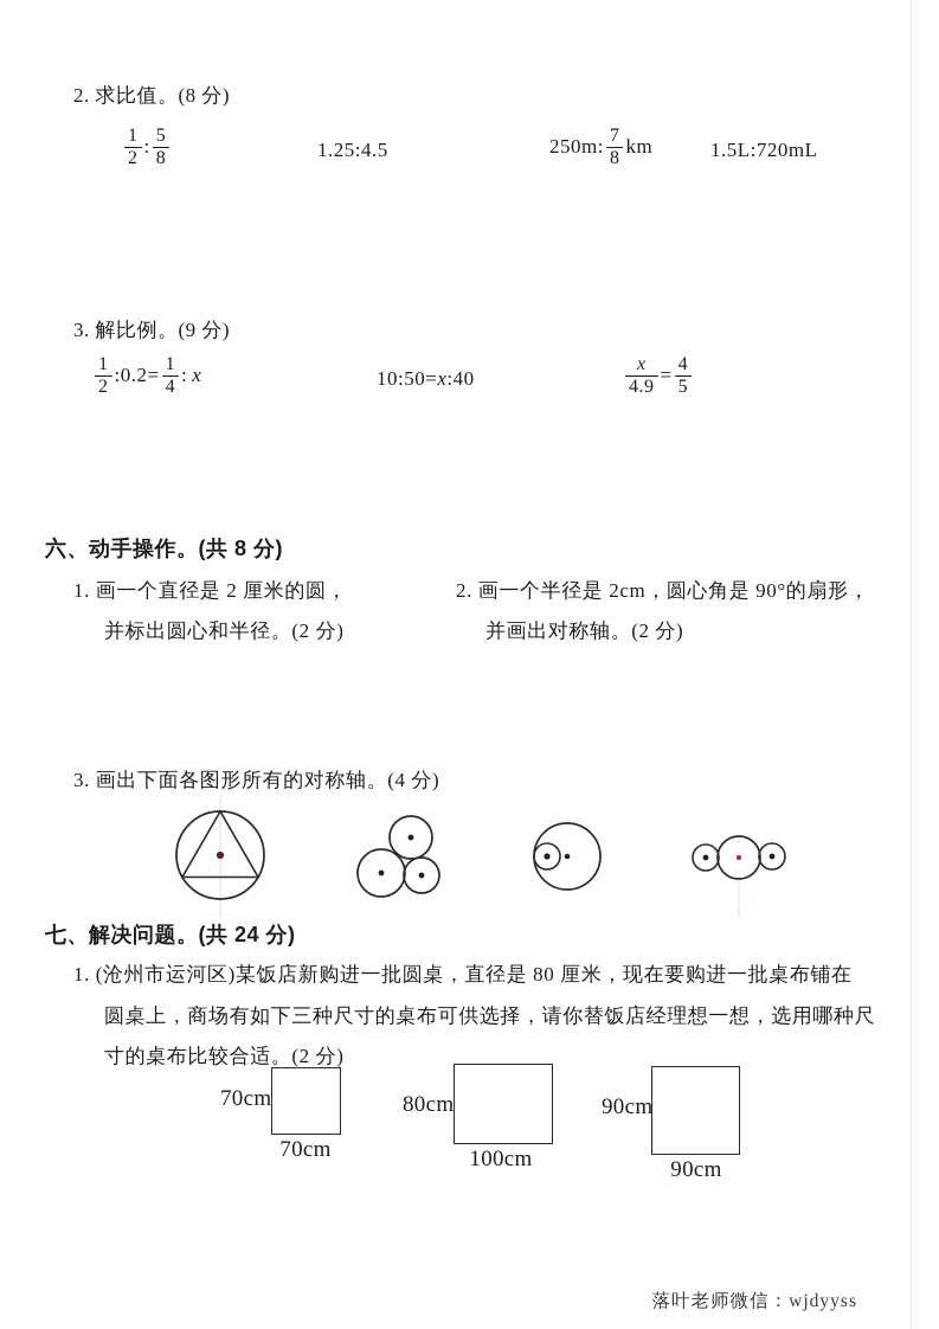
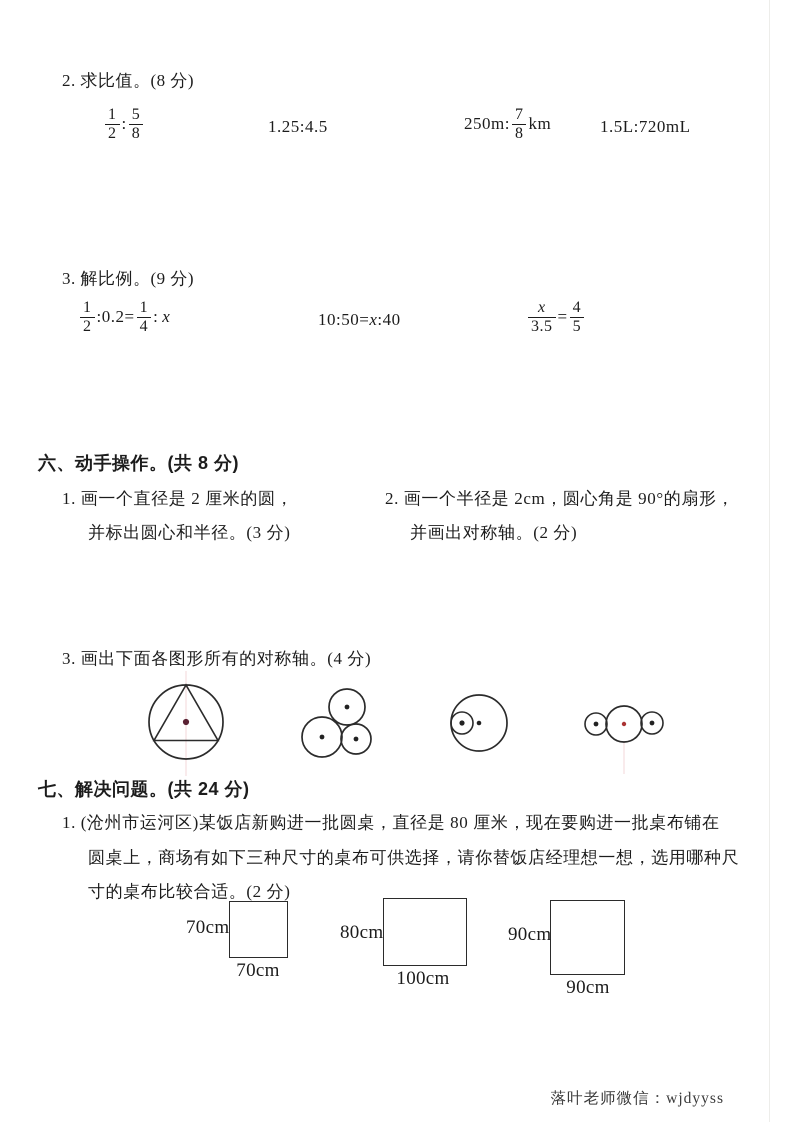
  2. 求比值。(8 分)
  1
  2
  :
  5
  8
  1.25:4.5
  250m:
  7
  8
  km
  1.5L:720mL
  3. 解比例。(9 分)
  1
  2
  :0.2=
  1
  4
  :
  x
  10:50=
  x
  :40
  x
- 4.9
+ 3.5
  =
  4
  5
  六、动手操作。(共 8 分)
  1. 画一个直径是 2 厘米的圆，
- 并标出圆心和半径。(2 分)
+ 并标出圆心和半径。(3 分)
  2. 画一个半径是 2cm，圆心角是 90°的扇形，
  并画出对称轴。(2 分)
  3. 画出下面各图形所有的对称轴。(4 分)
  七、解决问题。(共 24 分)
  1. (沧州市运河区)某饭店新购进一批圆桌，直径是 80 厘米，现在要购进一批桌布铺在
  圆桌上，商场有如下三种尺寸的桌布可供选择，请你替饭店经理想一想，选用哪种尺
  寸的桌布比较合适。(2 分)
  70cm
  70cm
  80cm
  100cm
  90cm
  90cm
  落叶老师微信：wjdyyss
